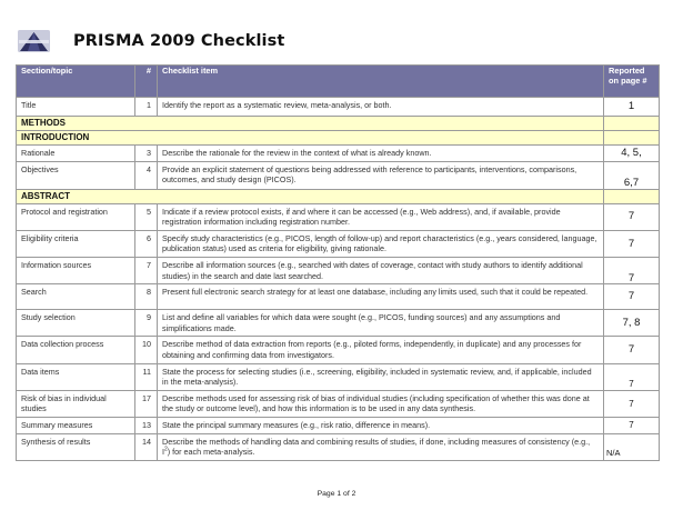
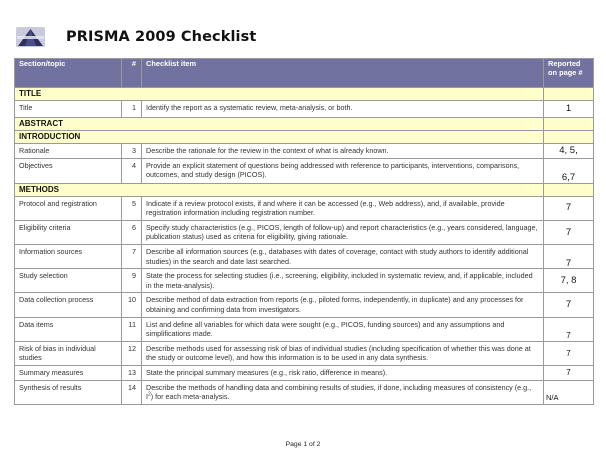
  PRISMA 2009 Checklist
  Section/topic	#	Checklist item	Reported on page #
+ TITLE
  Title	1	Identify the report as a systematic review, meta-analysis, or both.	1
- METHODS
+ ABSTRACT
  INTRODUCTION
  Rationale	3	Describe the rationale for the review in the context of what is already known.	4, 5,
  Objectives	4	Provide an explicit statement of questions being addressed with reference to participants, interventions, comparisons, outcomes, and study design (PICOS).	6,7
- ABSTRACT
+ METHODS
  Protocol and registration	5	Indicate if a review protocol exists, if and where it can be accessed (e.g., Web address), and, if available, provide registration information including registration number.	7
  Eligibility criteria	6	Specify study characteristics (e.g., PICOS, length of follow-up) and report characteristics (e.g., years considered, language, publication status) used as criteria for eligibility, giving rationale.	7
- Information sources	7	Describe all information sources (e.g., searched with dates of coverage, contact with study authors to identify additional studies) in the search and date last searched.	7
+ Information sources	7	Describe all information sources (e.g., databases with dates of coverage, contact with study authors to identify additional studies) in the search and date last searched.	7
- Search	8	Present full electronic search strategy for at least one database, including any limits used, such that it could be repeated.	7
- Study selection	9	List and define all variables for which data were sought (e.g., PICOS, funding sources) and any assumptions and simplifications made.	7, 8
+ Study selection	9	State the process for selecting studies (i.e., screening, eligibility, included in systematic review, and, if applicable, included in the meta-analysis).	7, 8
  Data collection process	10	Describe method of data extraction from reports (e.g., piloted forms, independently, in duplicate) and any processes for obtaining and confirming data from investigators.	7
- Data items	11	State the process for selecting studies (i.e., screening, eligibility, included in systematic review, and, if applicable, included in the meta-analysis).	7
+ Data items	11	List and define all variables for which data were sought (e.g., PICOS, funding sources) and any assumptions and simplifications made.	7
- Risk of bias in individual studies	17	Describe methods used for assessing risk of bias of individual studies (including specification of whether this was done at the study or outcome level), and how this information is to be used in any data synthesis.	7
+ Risk of bias in individual studies	12	Describe methods used for assessing risk of bias of individual studies (including specification of whether this was done at the study or outcome level), and how this information is to be used in any data synthesis.	7
  Summary measures	13	State the principal summary measures (e.g., risk ratio, difference in means).	7
  Synthesis of results	14	Describe the methods of handling data and combining results of studies, if done, including measures of consistency (e.g., I ) for each meta-analysis.	N/A
